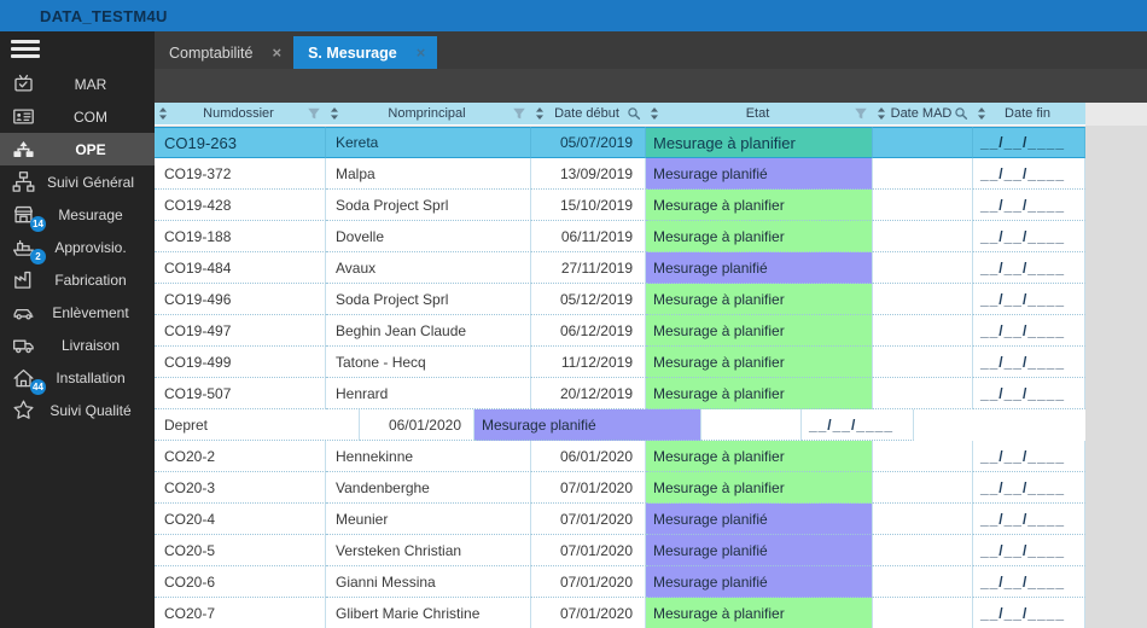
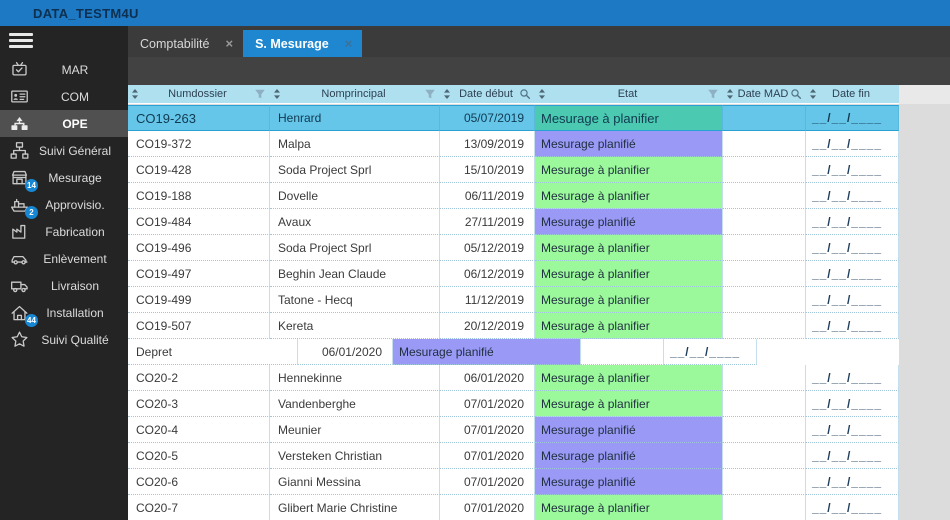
  DATA_TESTM4U
  MAR
  COM
  OPE
  Suivi Général
  14
  Mesurage
  2
  Approvisio.
  Fabrication
  Enlèvement
  Livraison
  44
  Installation
  Suivi Qualité
  Comptabilité
  ×
  S. Mesurage
  ×
  Numdossier
  Nomprincipal
  Date début
  Etat
  Date MAD
  Date fin
  CO19-263
- Kereta
+ Henrard
  05/07/2019
  Mesurage à planifier
  __/__/____
  CO19-372
  Malpa
  13/09/2019
  Mesurage planifié
  __/__/____
  CO19-428
  Soda Project Sprl
  15/10/2019
  Mesurage à planifier
  __/__/____
  CO19-188
  Dovelle
  06/11/2019
  Mesurage à planifier
  __/__/____
  CO19-484
  Avaux
  27/11/2019
  Mesurage planifié
  __/__/____
  CO19-496
  Soda Project Sprl
  05/12/2019
  Mesurage à planifier
  __/__/____
  CO19-497
  Beghin Jean Claude
  06/12/2019
  Mesurage à planifier
  __/__/____
  CO19-499
  Tatone - Hecq
  11/12/2019
  Mesurage à planifier
  __/__/____
  CO19-507
- Henrard
+ Kereta
  20/12/2019
  Mesurage à planifier
  __/__/____
  Depret
  06/01/2020
  Mesurage planifié
  __/__/____
  CO20-2
  Hennekinne
  06/01/2020
  Mesurage à planifier
  __/__/____
  CO20-3
  Vandenberghe
  07/01/2020
  Mesurage à planifier
  __/__/____
  CO20-4
  Meunier
  07/01/2020
  Mesurage planifié
  __/__/____
  CO20-5
  Versteken Christian
  07/01/2020
  Mesurage planifié
  __/__/____
  CO20-6
  Gianni Messina
  07/01/2020
  Mesurage planifié
  __/__/____
  CO20-7
  Glibert Marie Christine
  07/01/2020
  Mesurage à planifier
  __/__/____
